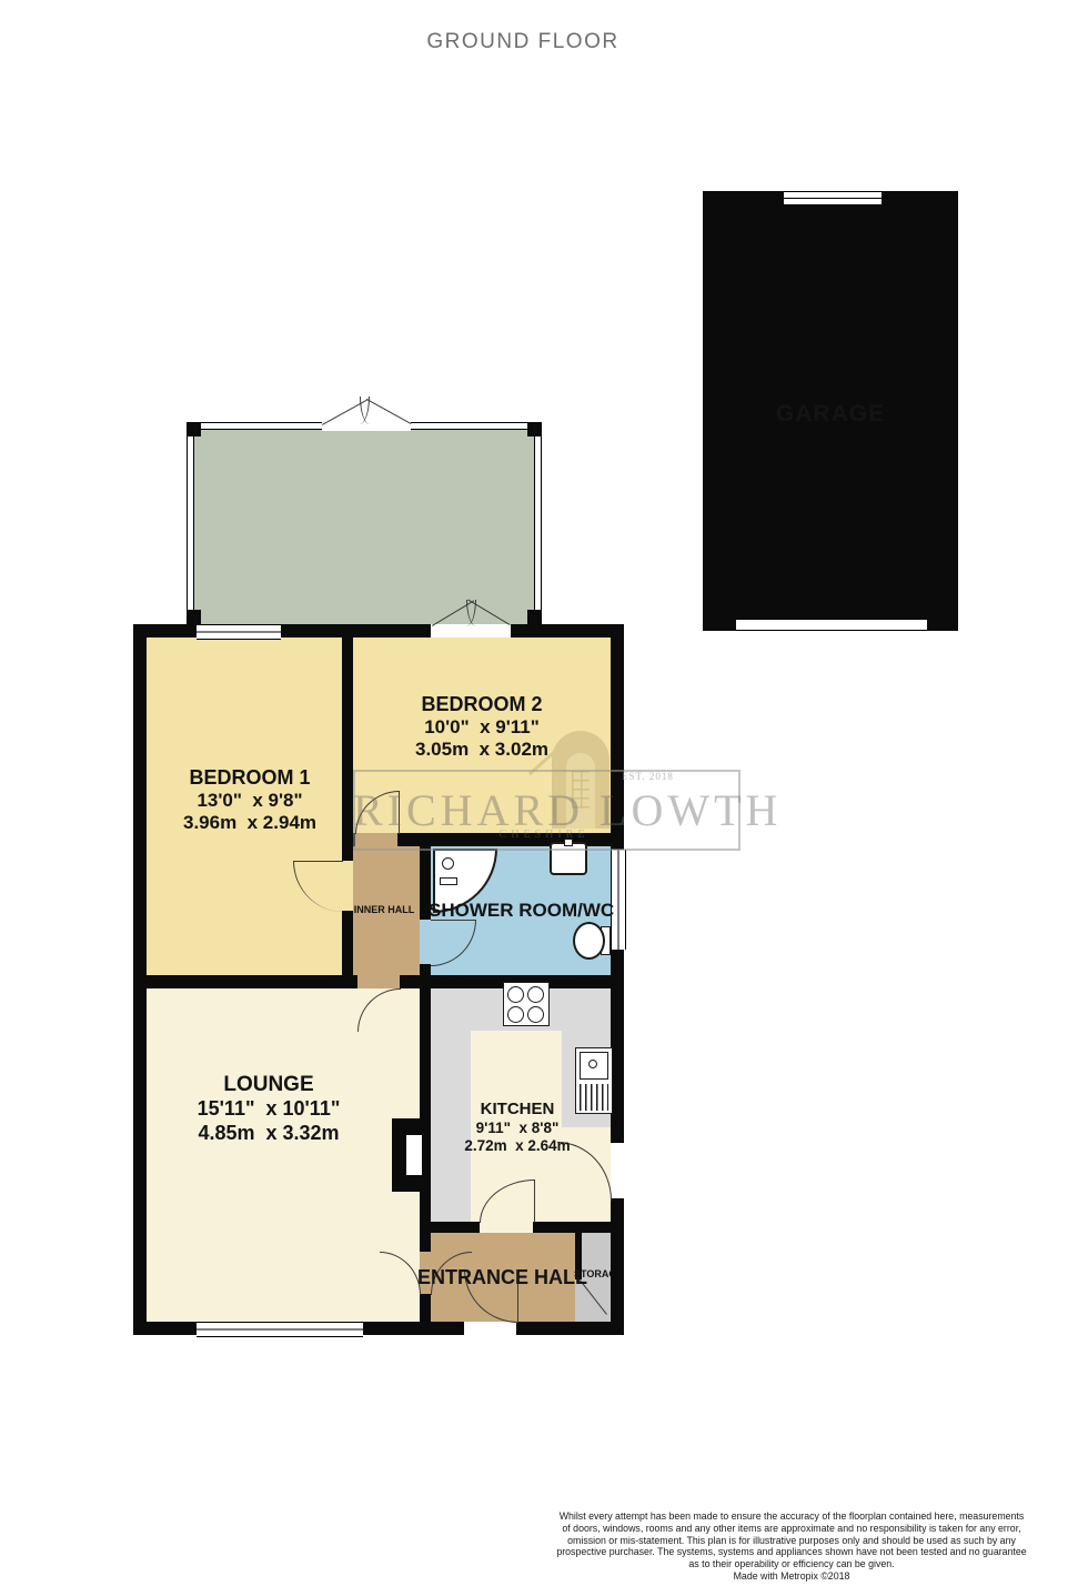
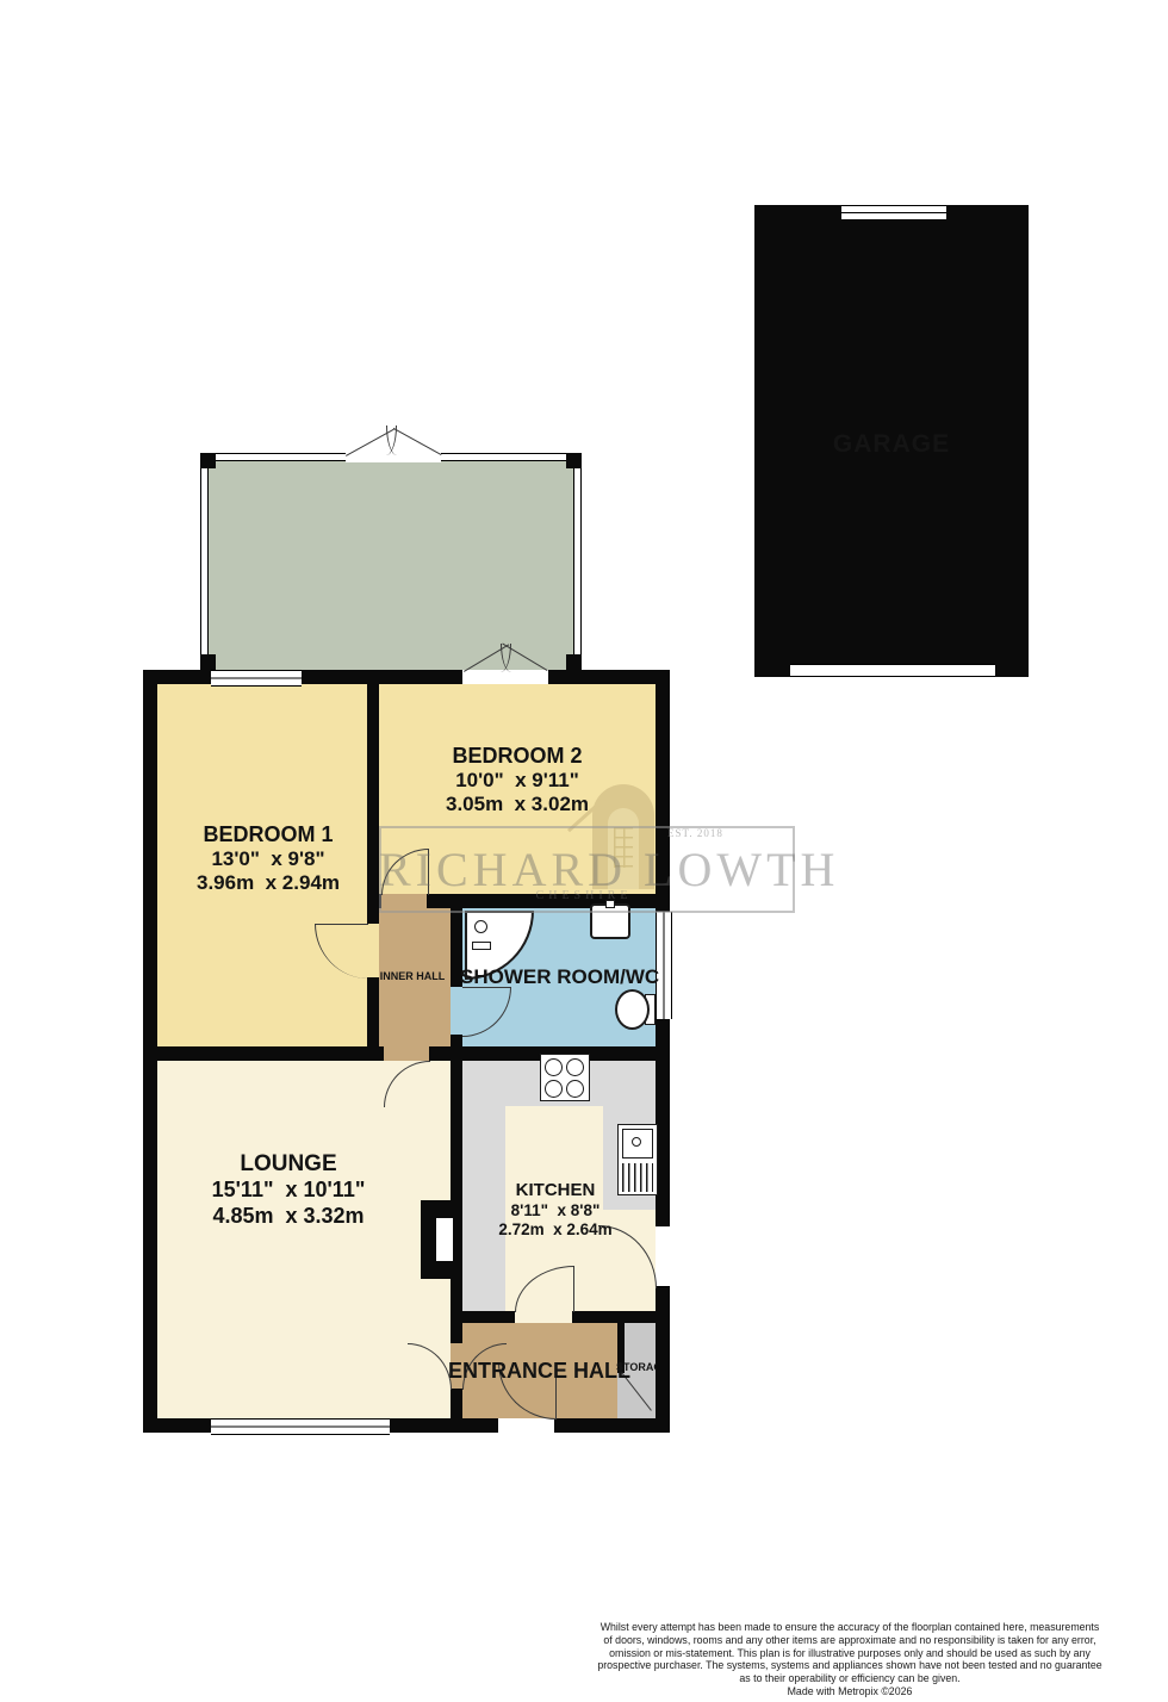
- GROUND FLOOR
  BEDROOM 1
  13'0" x 9'8"
  3.96m x 2.94m
  BEDROOM 2
  10'0" x 9'11"
  3.05m x 3.02m
  INNER HALL
  SHOWER ROOM/WC
  LOUNGE
  15'11" x 10'11"
  4.85m x 3.32m
  KITCHEN
- 9'11" x 8'8"
+ 8'11" x 8'8"
  2.72m x 2.64m
  ENTRANCE HAL
  STORA
  RICHARD LOWTH
  EST. 2018
  CHESHIRE
  Whilst every attempt has been made to ensure the accuracy of the floorplan contained here, measurements
  of doors, windows, rooms and any other items are approximate and no responsibility is taken for any error,
  omission or mis-statement. This plan is for illustrative purposes only and should be used as such by any
  prospective purchaser. The systems, systems and appliances shown have not been tested and no guarantee
  as to their operability or efficiency can be given.
- Made with Metropix ©2018
+ Made with Metropix ©2026
